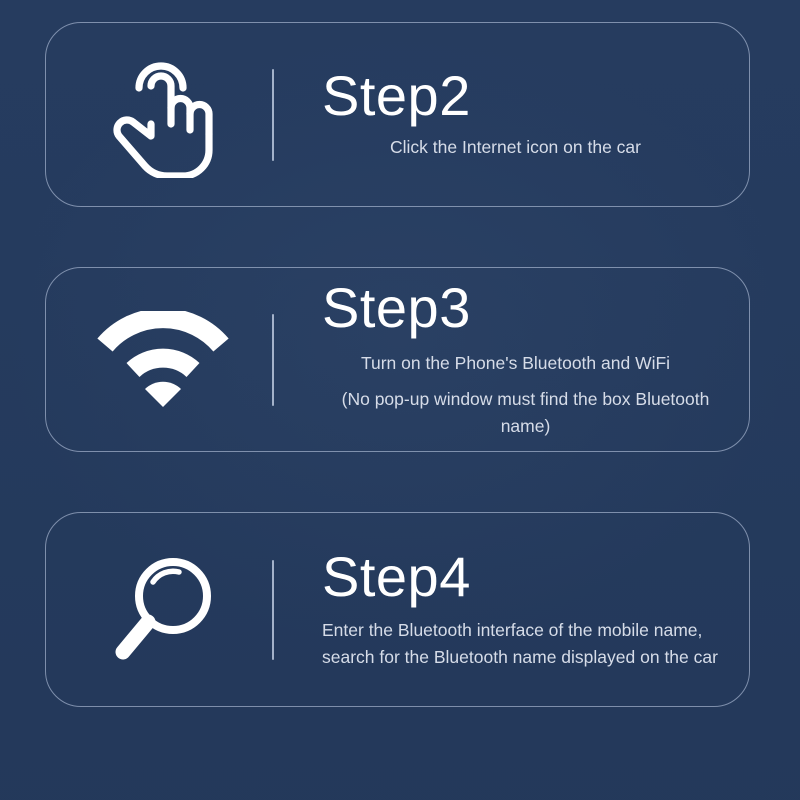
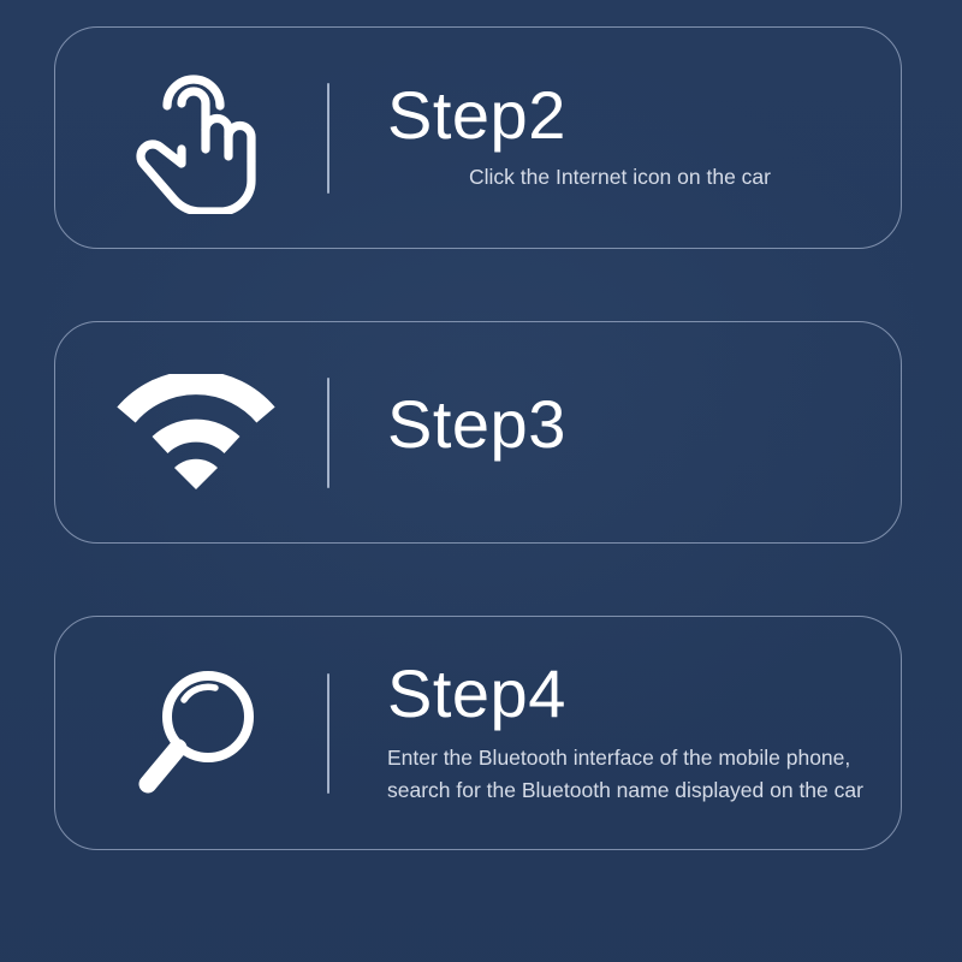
  Step2
  Click the Internet icon on the car
  Step3
- Turn on the Phone's Bluetooth and WiFi
- (No pop-up window must find the box Bluetooth name)
  Step4
- Enter the Bluetooth interface of the mobile name,
+ Enter the Bluetooth interface of the mobile phone,
  search for the Bluetooth name displayed on the car
